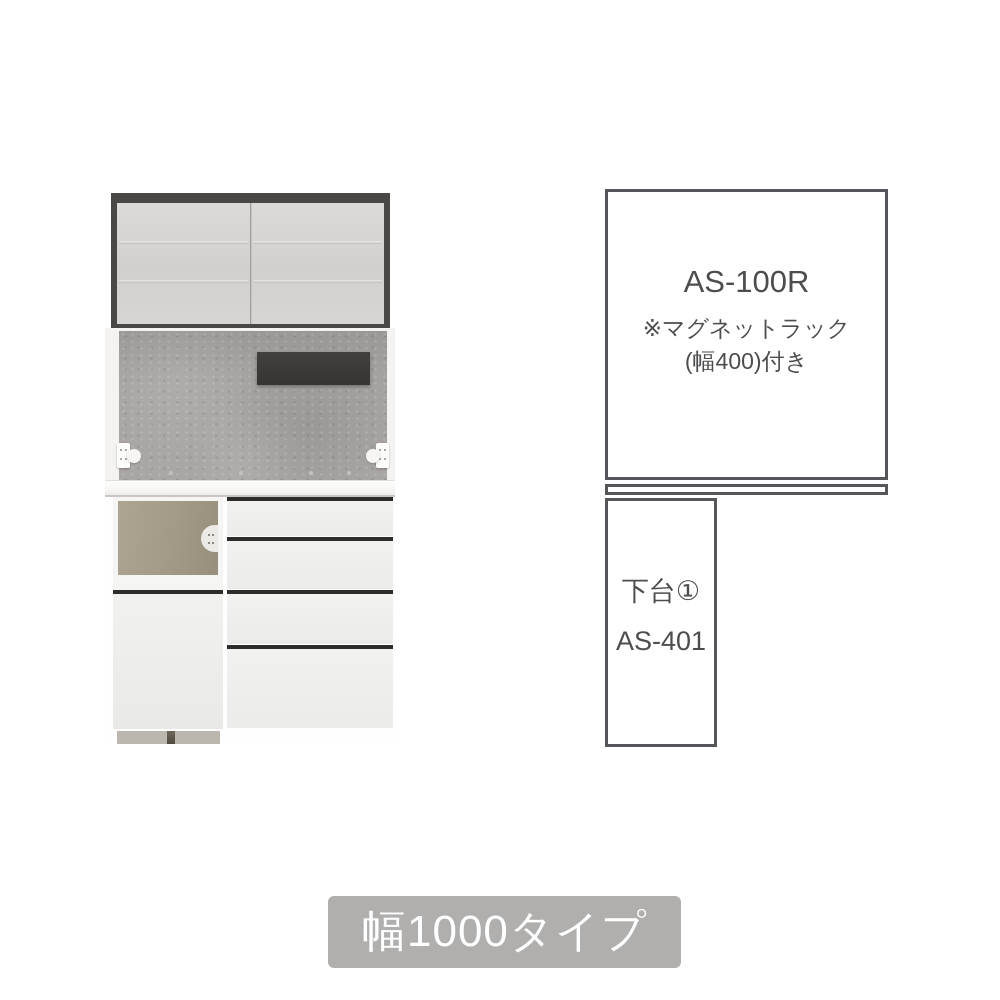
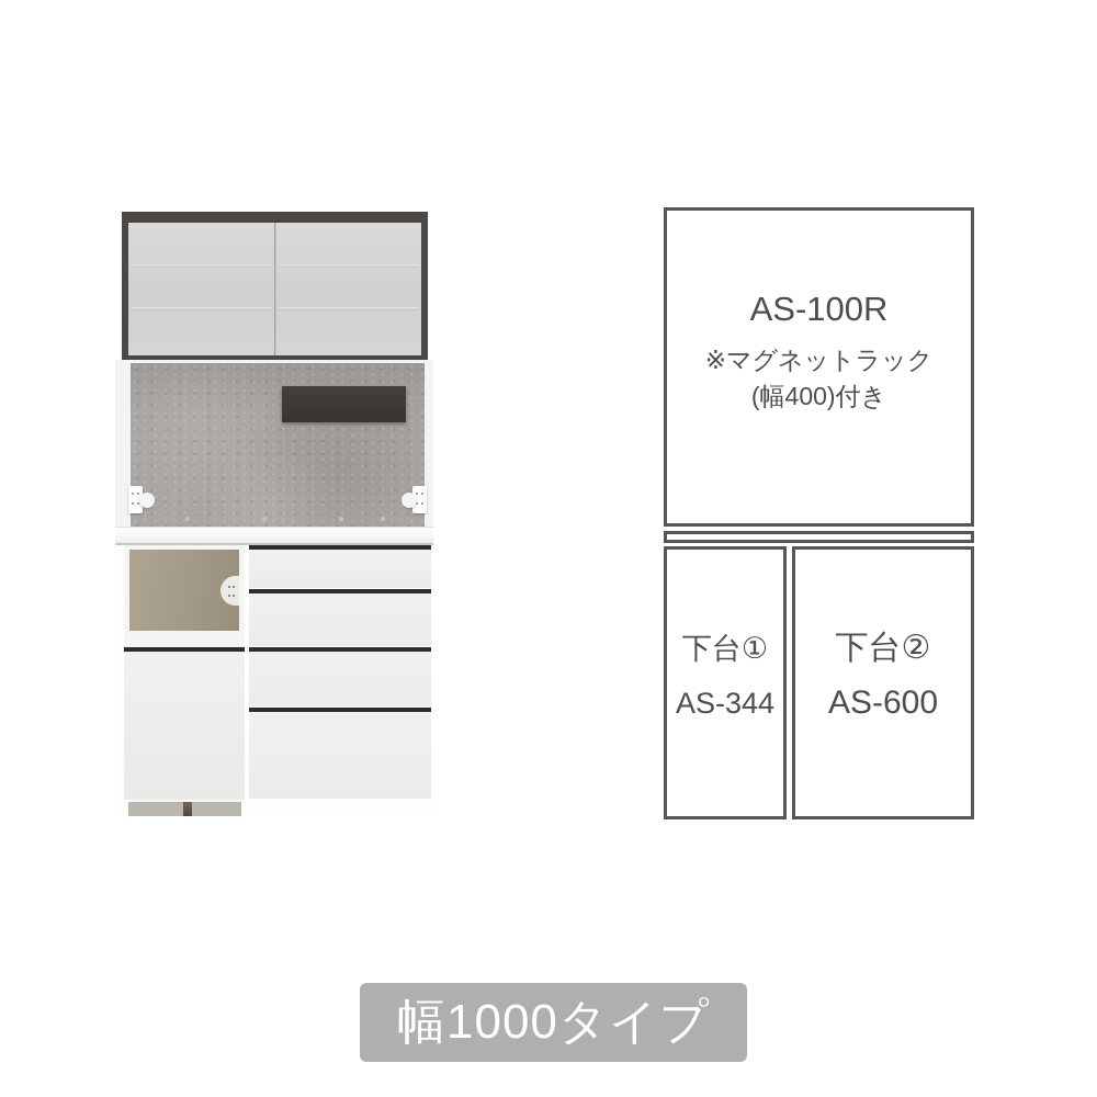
  AS-100R
  ※マグネットラック
  (幅400)付き
  下台①
- AS-401
+ AS-344
+ 下台②
+ AS-600
  幅1000タイプ
